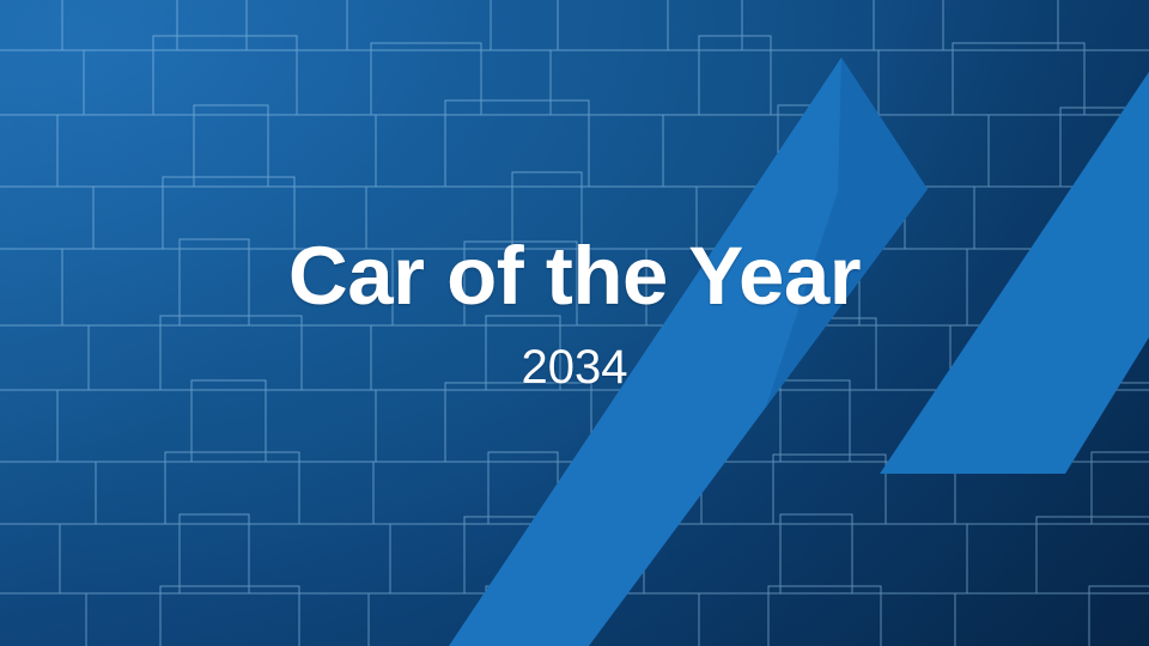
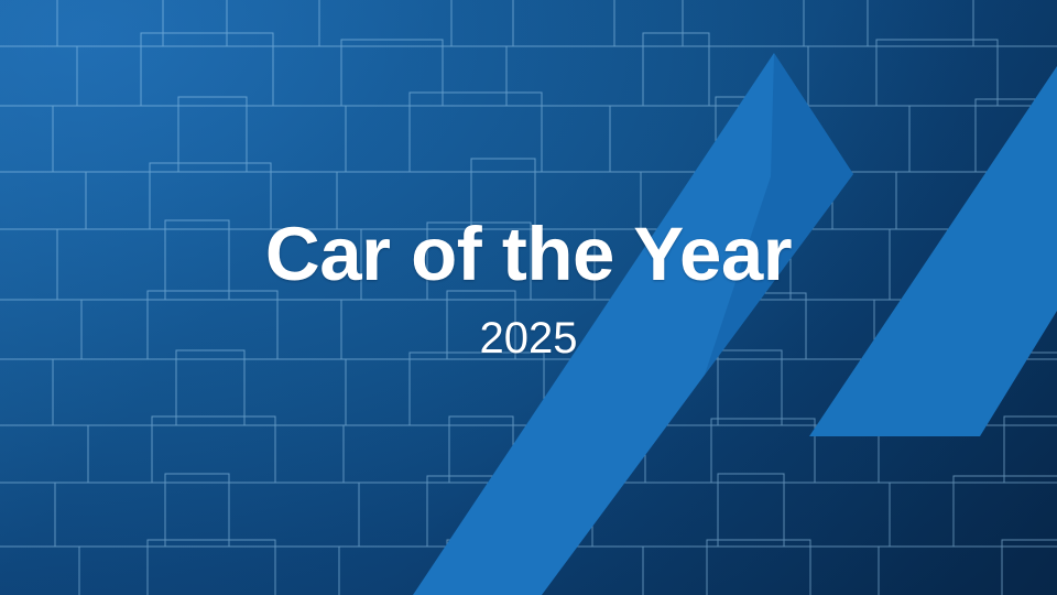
  Car of the Year
- 2034
+ 2025
